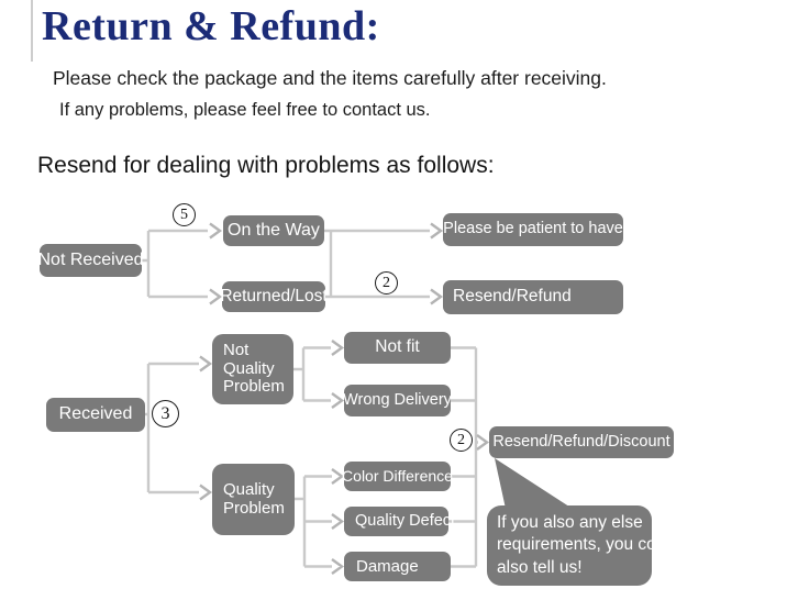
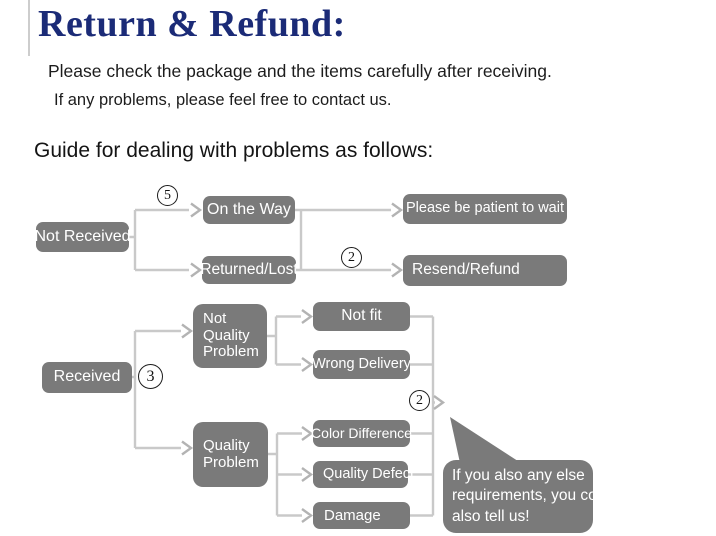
  Return & Refund:
  Please check the package and the items carefully after receiving.
  If any problems, please feel free to contact us.
- Resend for dealing with problems as follows:
+ Guide for dealing with problems as follows:
  Not Received
  On the Way
  Returned/Lost
- Please be patient to have
+ Please be patient to wait
  Resend/Refund
  Received
  Not
  Quality
  Problem
  Not fit
  Wrong Delivery
  Quality
  Problem
  Color Difference
  Quality Defect
  Damage
- Resend/Refund/Discount
  5
  2
  3
  2
  If you also any else
  requirements, you could
  also tell us!
